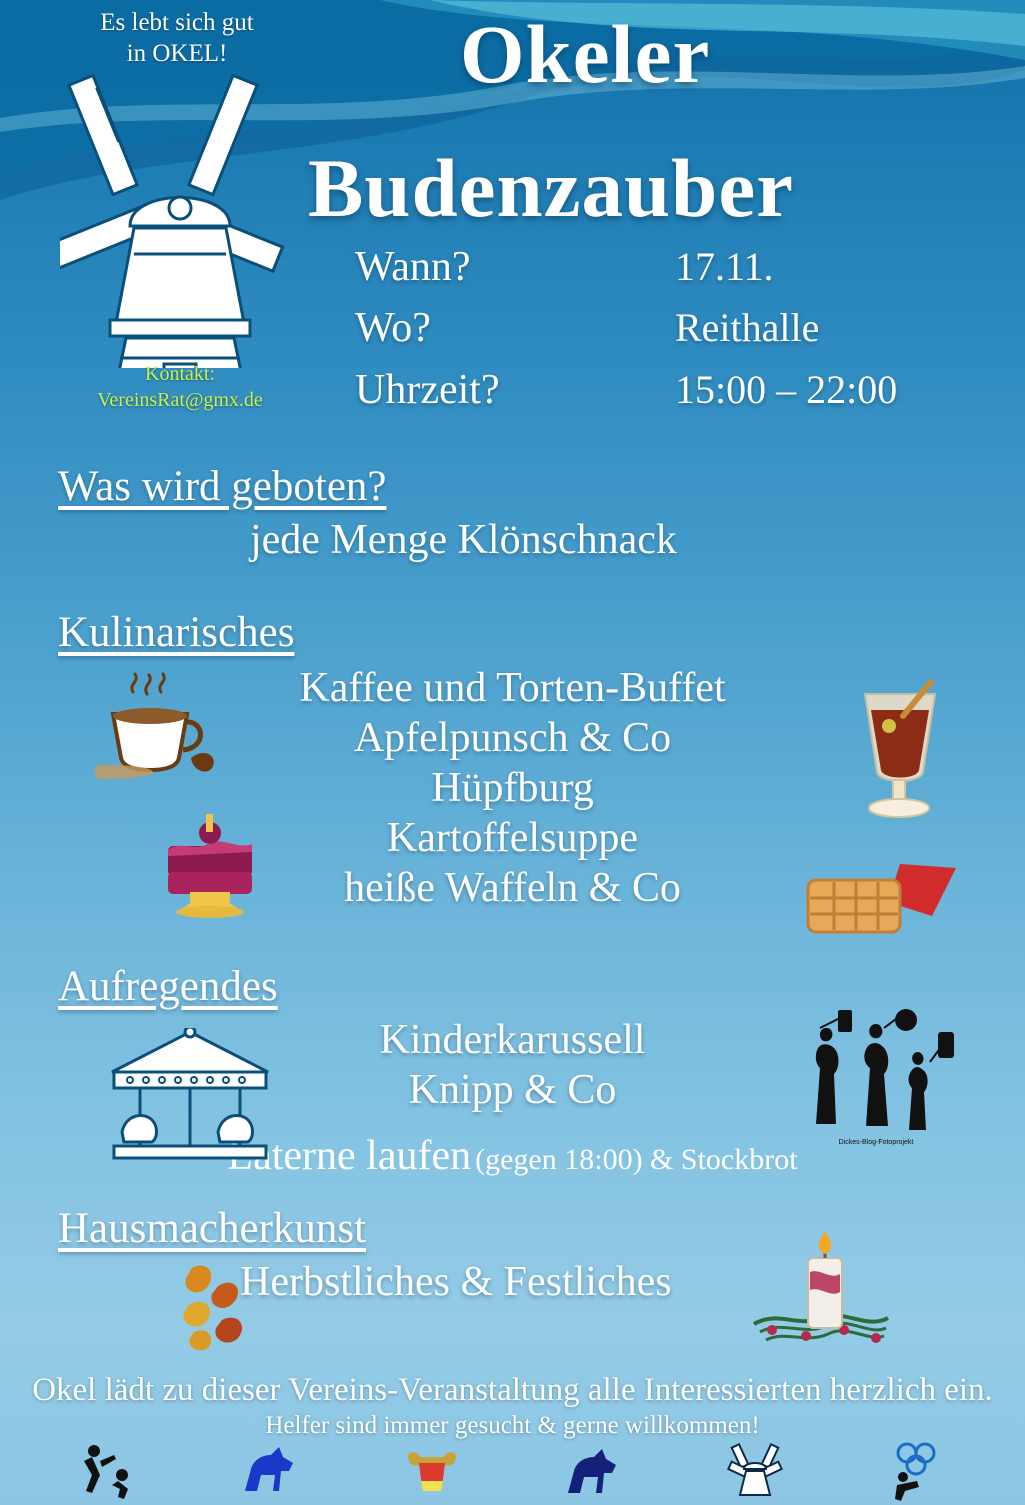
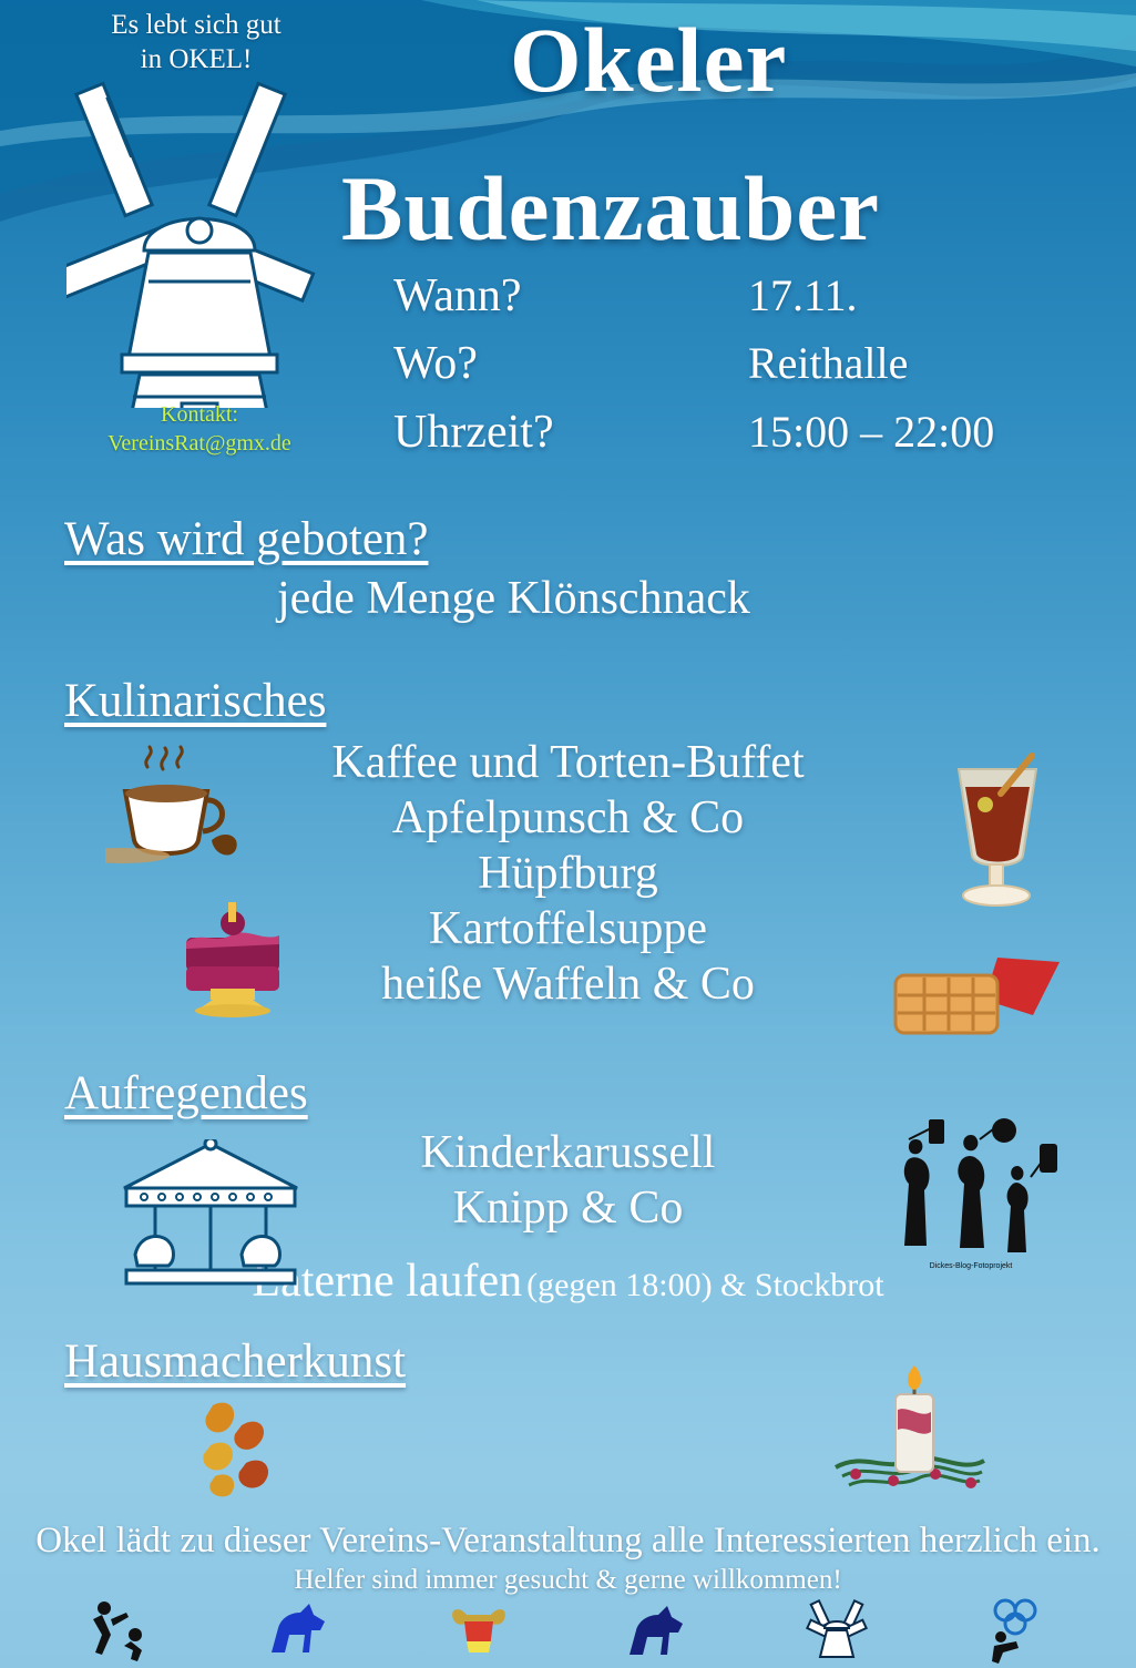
  Es lebt sich gut
  in OKEL!
  Kontakt:
  VereinsRat@gmx.de
  Okeler
  Budenzauber
  Wann?
  17.11.
  Wo?
  Reithalle
  Uhrzeit?
  15:00 – 22:00
  Was wird geboten?
  jede Menge Klönschnack
  Kulinarisches
  Kaffee und Torten-Buffet
  Apfelpunsch & Co
  Hüpfburg
  Kartoffelsuppe
  heiße Waffeln & Co
  Aufregendes
  Kinderkarussell
  Knipp & Co
  terne laufen (gegen 18:00) & Stockbrot
  Hausmacherkunst
- Herbstliches & Festliches
  Okel lädt zu dieser Vereins-Veranstaltung alle Interessierten herzlich ein.
  Helfer sind immer gesucht & gerne willkommen!
